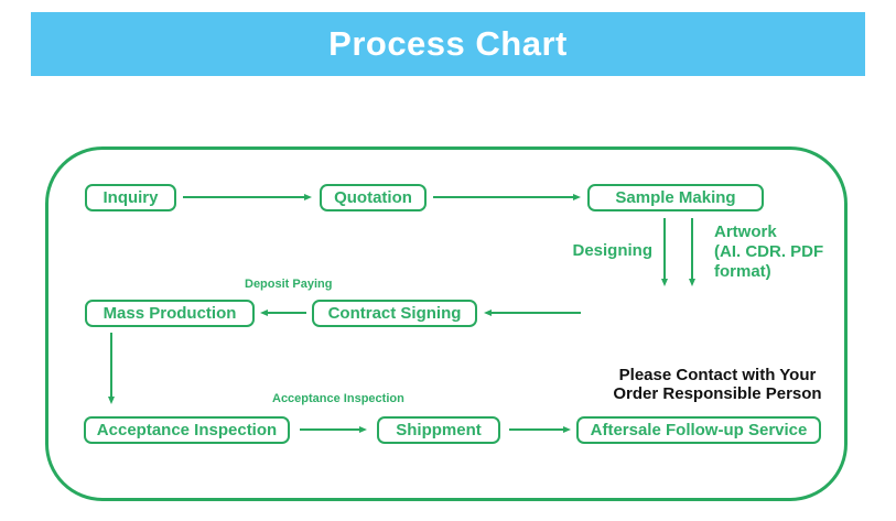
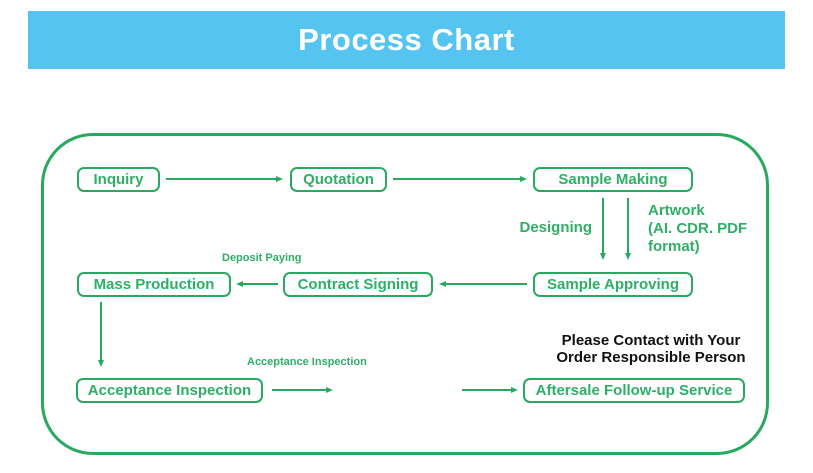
  Process Chart
  Inquiry
  Quotation
  Sample Making
  Mass Production
  Contract Signing
+ Sample Approving
  Acceptance Inspection
- Shippment
  Aftersale Follow-up Service
  Designing
  Artwork
  (AI. CDR. PDF
  format)
  Deposit Paying
  Acceptance Inspection
  Please Contact with Your
  Order Responsible Person
